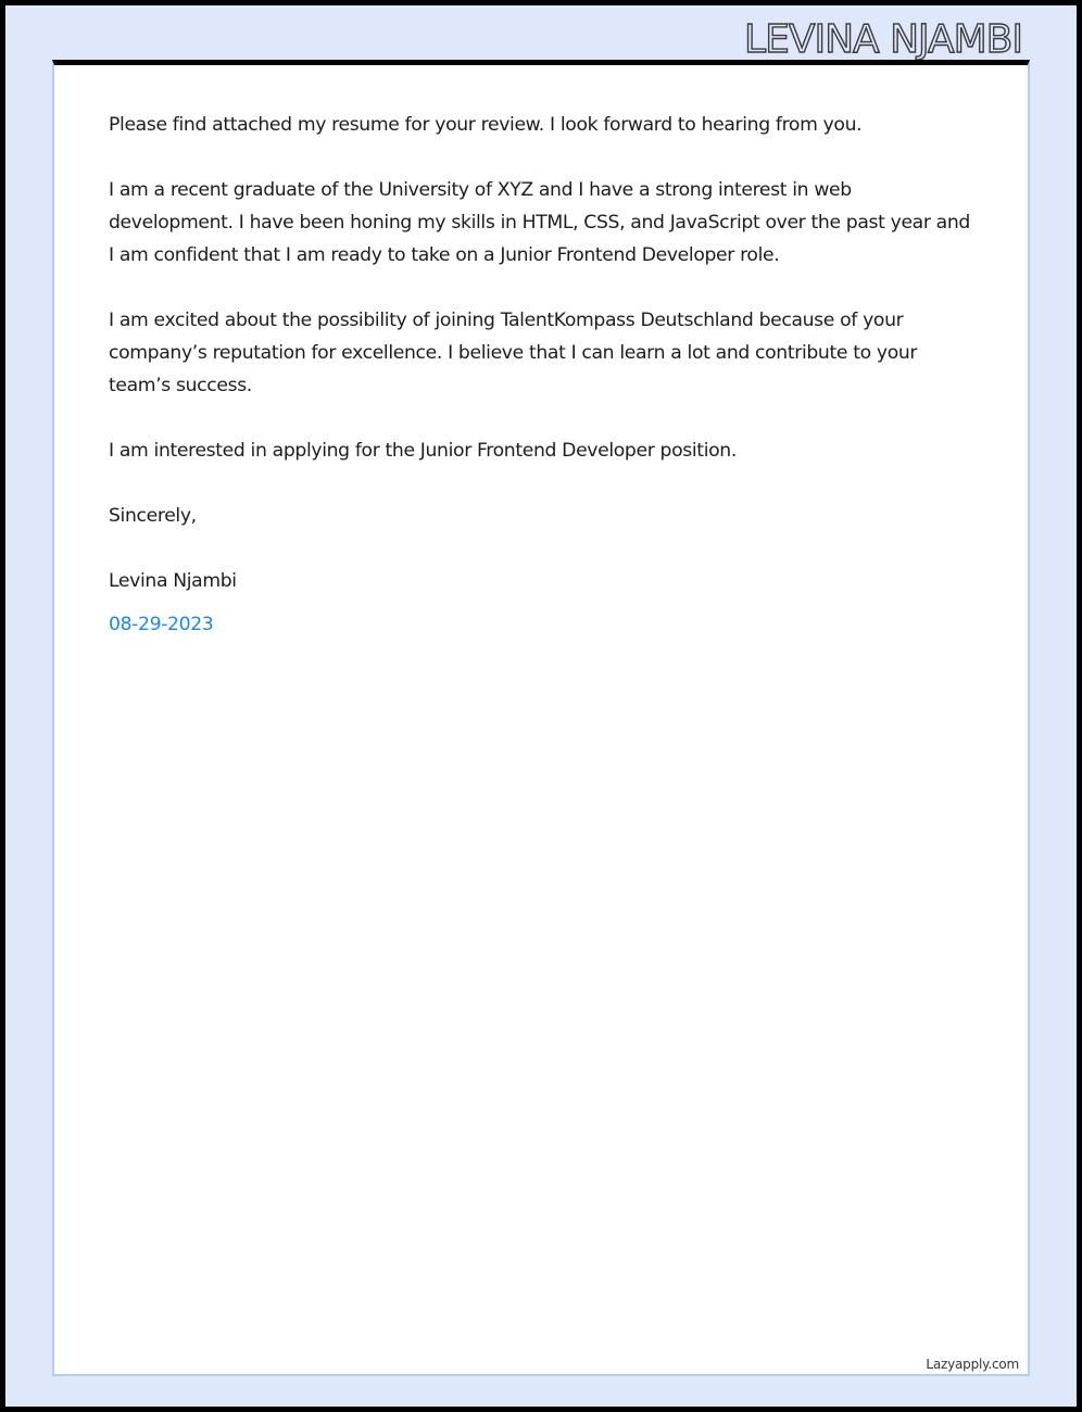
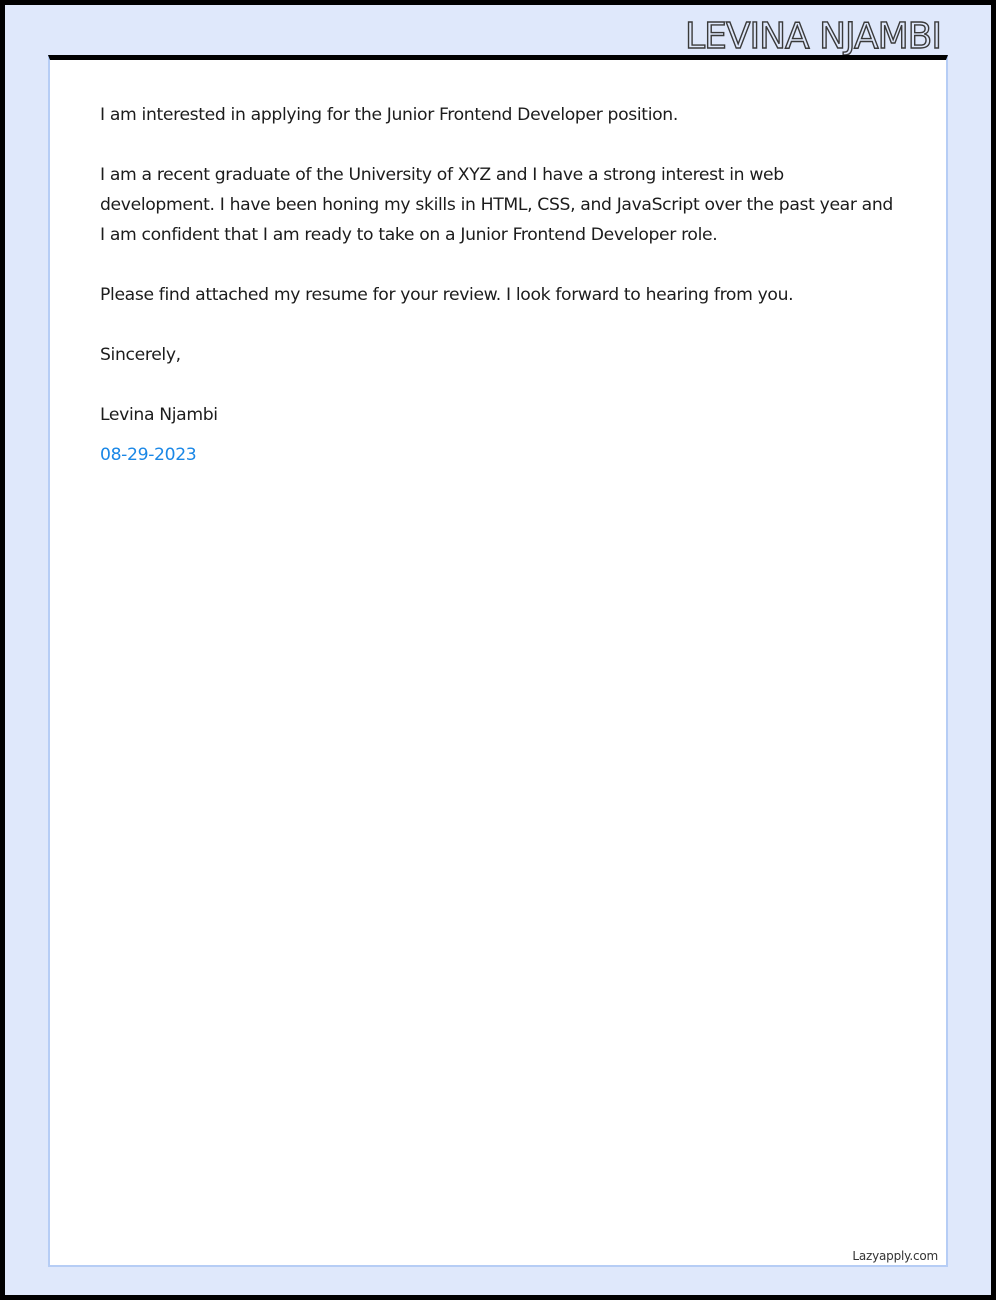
  LEVINA NJAMBI
- Please find attached my resume for your review. I look forward to hearing from you.
+ I am interested in applying for the Junior Frontend Developer position.
  I am a recent graduate of the University of XYZ and I have a strong interest in web development. I have been honing my skills in HTML, CSS, and JavaScript over the past year and I am confident that I am ready to take on a Junior Frontend Developer role.
- I am excited about the possibility of joining TalentKompass Deutschland because of your company’s reputation for excellence. I believe that I can learn a lot and contribute to your team’s success.
- I am interested in applying for the Junior Frontend Developer position.
+ Please find attached my resume for your review. I look forward to hearing from you.
  Sincerely,
  Levina Njambi
  08-29-2023
  Lazyapply.com
